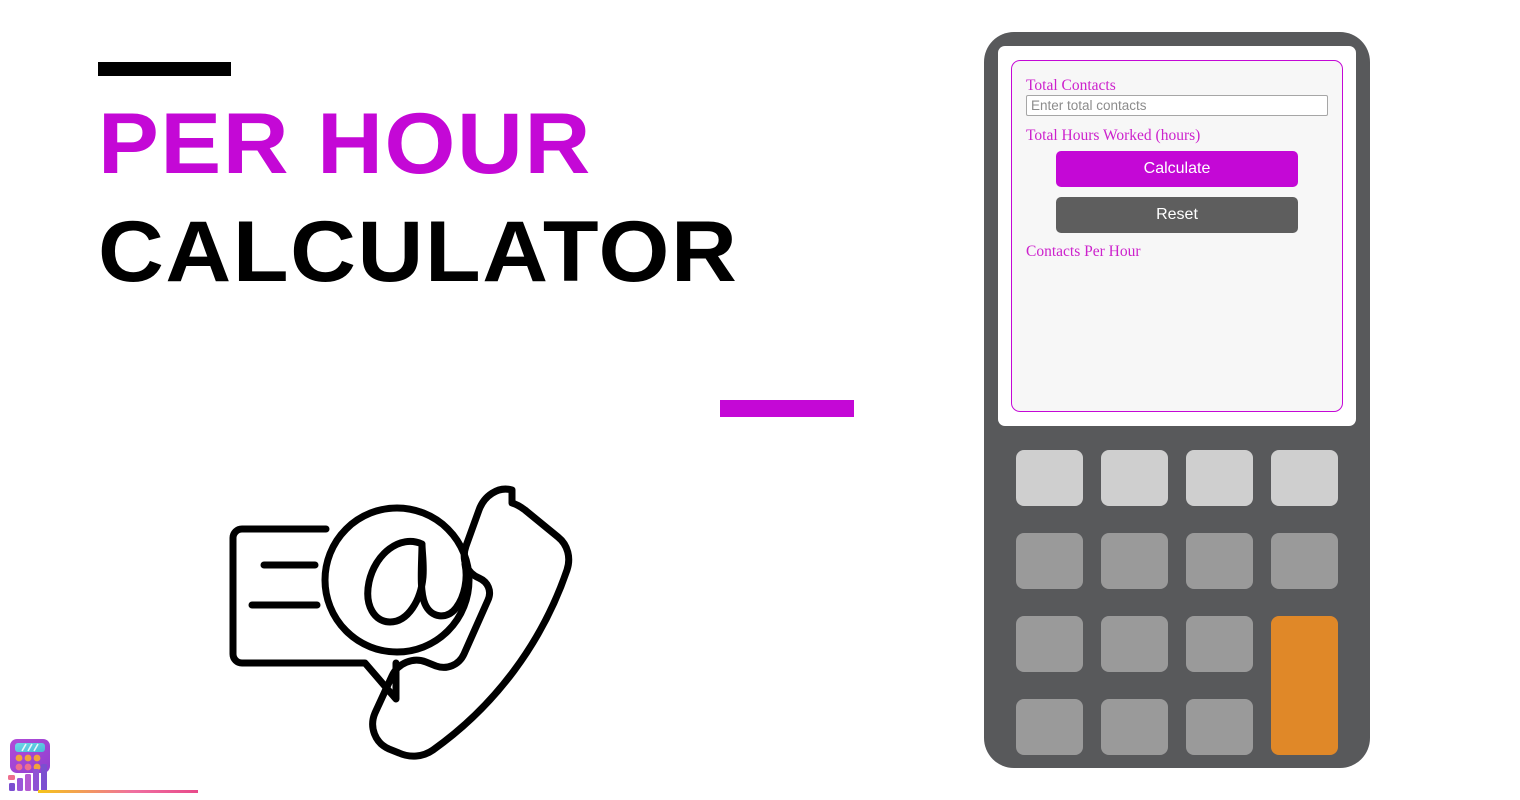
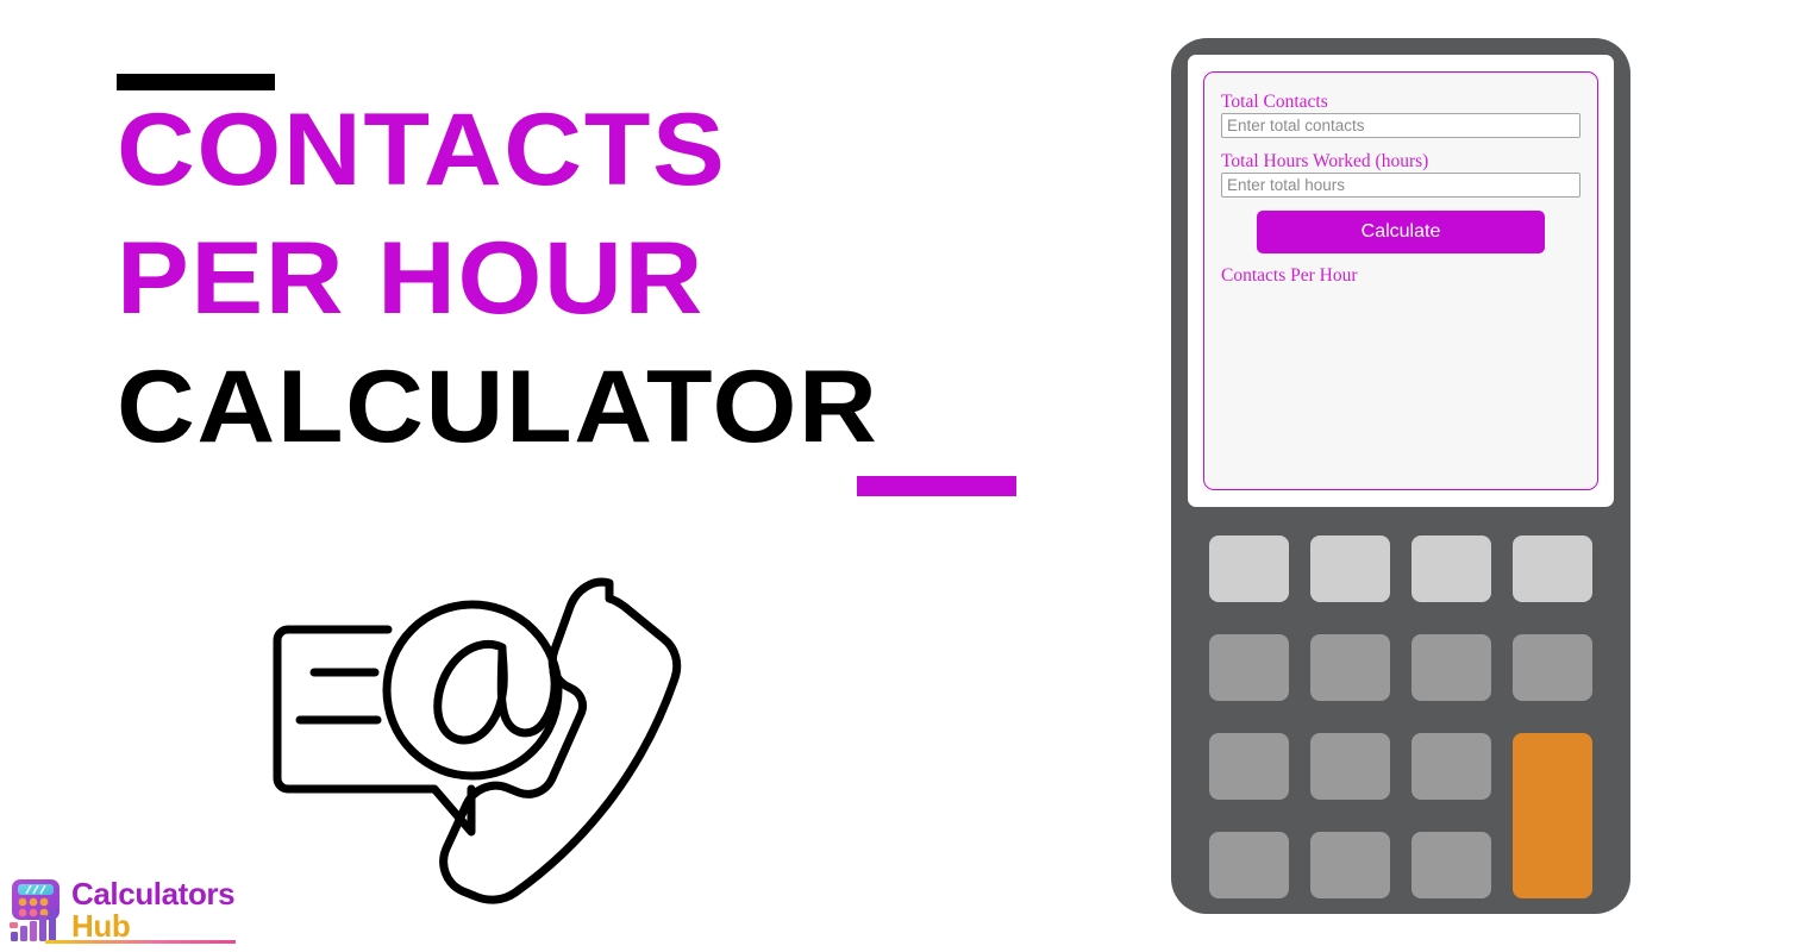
+ CONTACTS
  PER HOUR
  CALCULATOR
+ Calculators
+ Hub
  Total Contacts
  Enter total contacts
  Total Hours Worked (hours)
+ Enter total hours
  Calculate
- Reset
  Contacts Per Hour
